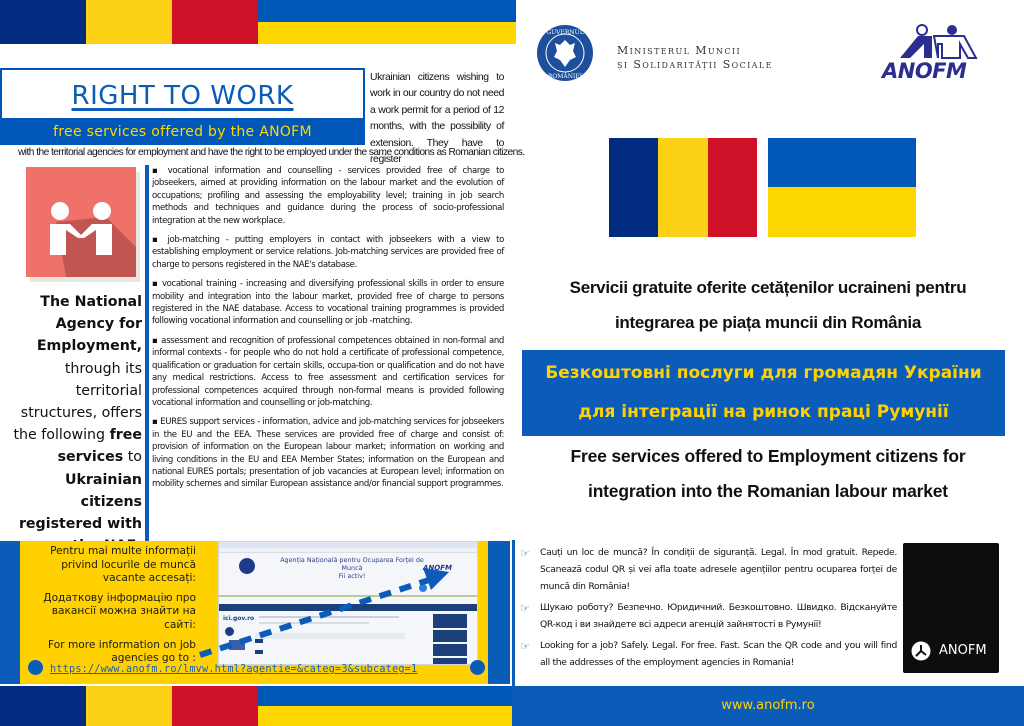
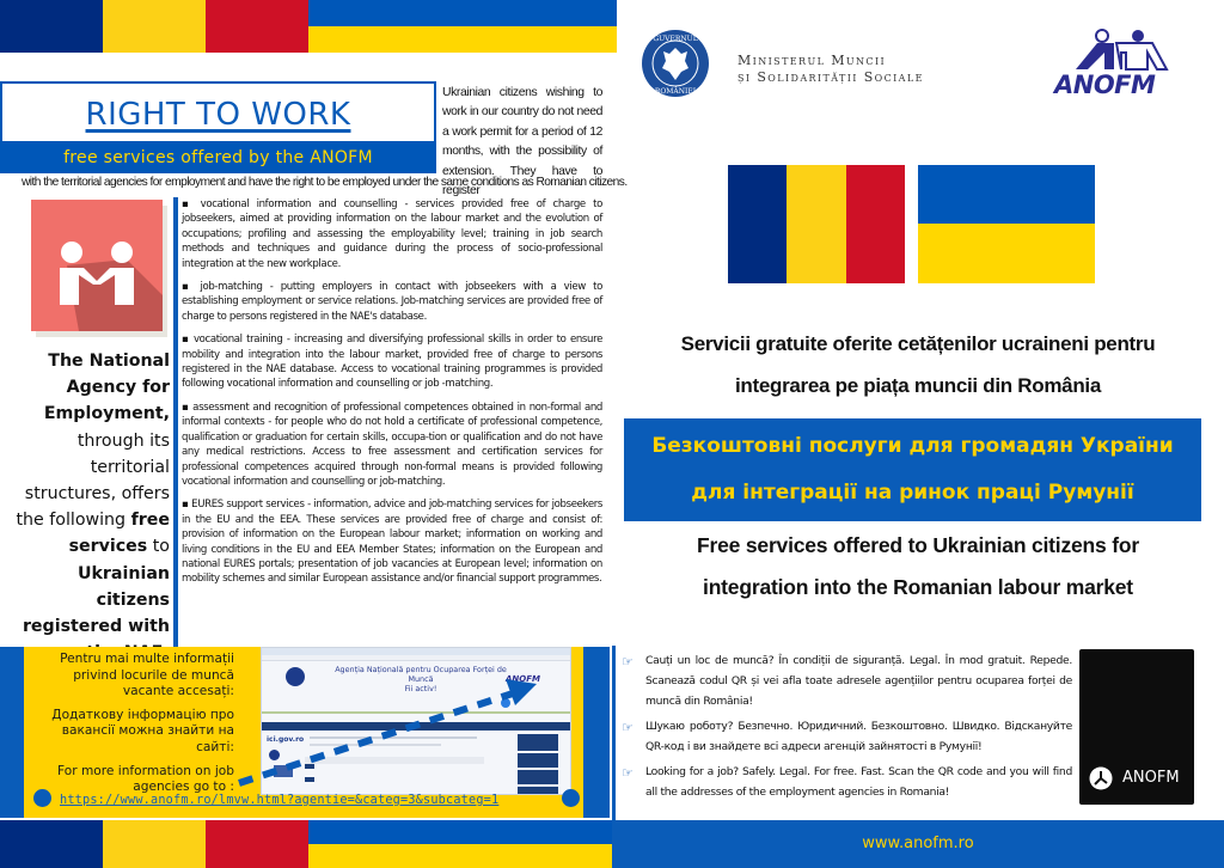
  RIGHT TO WORK
  free services offered by the ANOFM
  Ukrainian citizens wishing to work in our country do not need a work permit for a period of 12 months, with the possibility of extension. They have to register
  with the territorial agencies for employment and have the right to be employed under the same conditions as Romanian citizens.
  The National Agency for Employment, through its territorial structures, offers the following free services to Ukrainian citizens registered with
  ▪ vocational information and counselling - services provided free of charge to jobseekers, aimed at providing information on the labour market and the evolution of occupations; profiling and assessing the employability level; training in job search methods and techniques and guidance during the process of socio-professional integration at the new workplace.
  ▪ job-matching - putting employers in contact with jobseekers with a view to establishing employment or service relations. Job-matching services are provided free of charge to persons registered in the NAE's database.
  ▪ vocational training - increasing and diversifying professional skills in order to ensure mobility and integration into the labour market, provided free of charge to persons registered in the NAE database. Access to vocational training programmes is provided following vocational information and counselling or job -matching.
  ▪ assessment and recognition of professional competences obtained in non-formal and informal contexts - for people who do not hold a certificate of professional competence, qualification or graduation for certain skills, occupa-tion or qualification and do not have any medical restrictions. Access to free assessment and certification services for professional competences acquired through non-formal means is provided following vocational information and counselling or job-matching.
  ▪ EURES support services - information, advice and job-matching services for jobseekers in the EU and the EEA. These services are provided free of charge and consist of: provision of information on the European labour market; information on working and living conditions in the EU and EEA Member States; information on the European and national EURES portals; presentation of job vacancies at European level; information on mobility schemes and similar European assistance and/or financial support programmes.
  Pentru mai multe informații privind locurile de muncă vacante accesați:
  Додаткову інформацію про вакансії можна знайти на сайті:
  For more information on job agencies go to :
  Agenția Națională pentru Ocuparea Forței de Muncă
  Fii activ!
  ANOFM
  https://www.anofm.ro/lmvw.html?agentie=&categ=3&subcateg=1
  Ministerul Muncii
  și Solidarității Sociale
  ANOFM
  Servicii gratuite oferite cetățenilor ucraineni pentru
  integrarea pe piața muncii din România
  Безкоштовні послуги для громадян України
  для інтеграції на ринок праці Румунії
- Free services offered to Employment citizens for
+ Free services offered to Ukrainian citizens for
  integration into the Romanian labour market
  ☞
  Cauți un loc de muncă? În condiții de siguranță. Legal. În mod gratuit. Repede. Scanează codul QR și vei afla toate adresele agențiilor pentru ocuparea forței de muncă din România!
  ☞
  Шукаю роботу? Безпечно. Юридичний. Безкоштовно. Швидко. Відскануйте QR-код і ви знайдете всі адреси агенцій зайнятості в Румунії!
  ☞
  Looking for a job? Safely. Legal. For free. Fast. Scan the QR code and you will find all the addresses of the employment agencies in Romania!
  ANOFM
  www.anofm.ro
